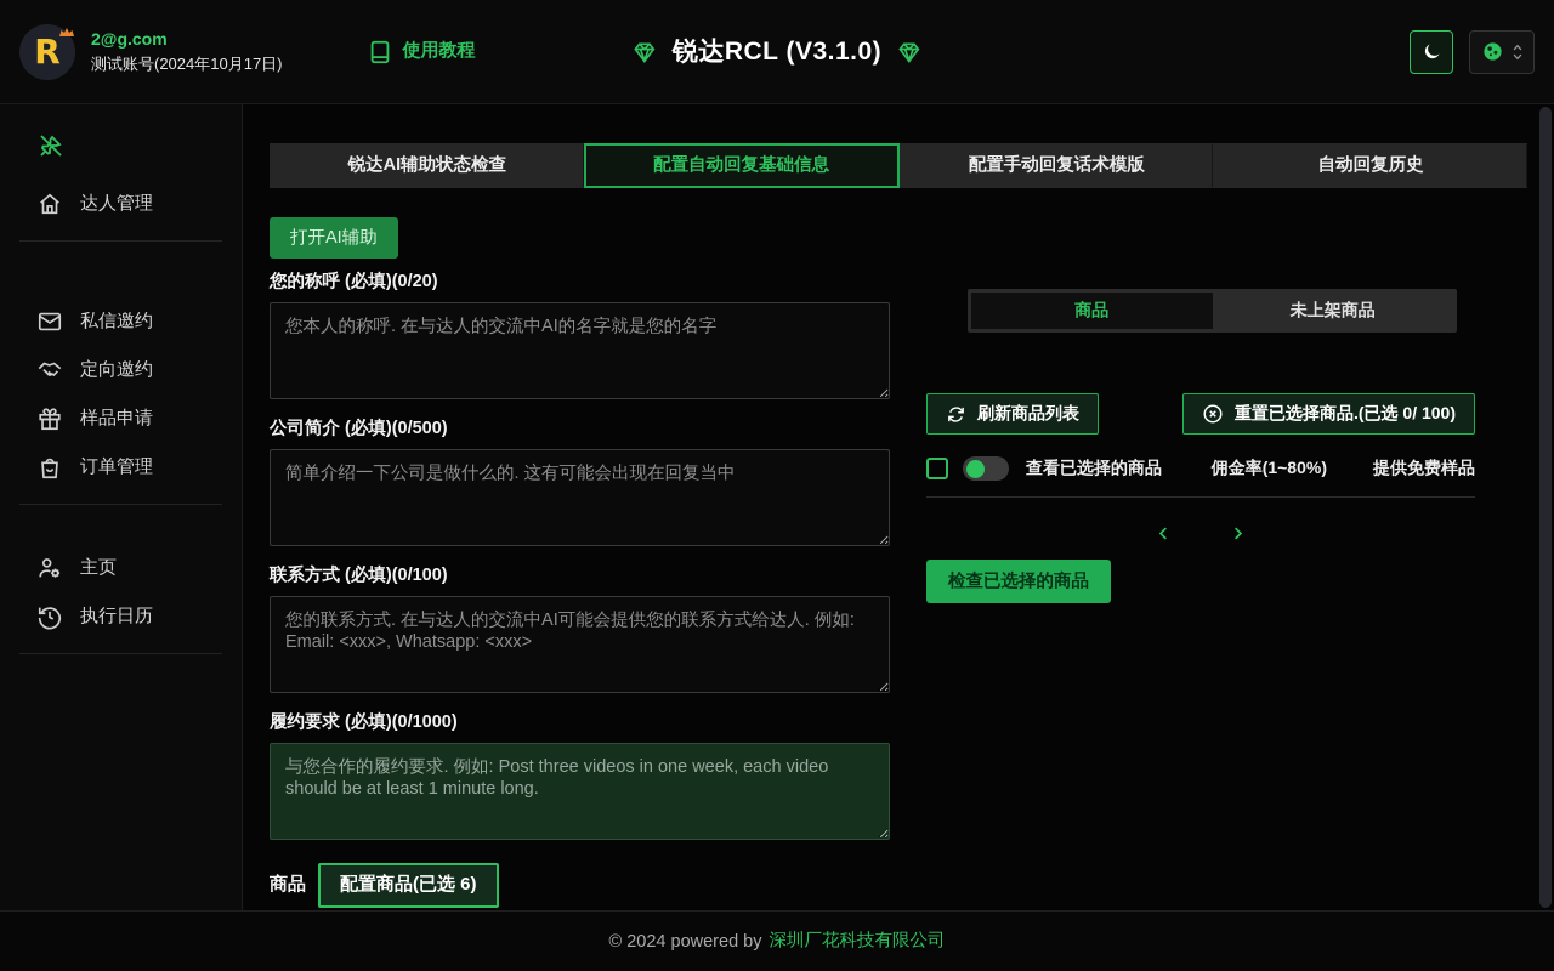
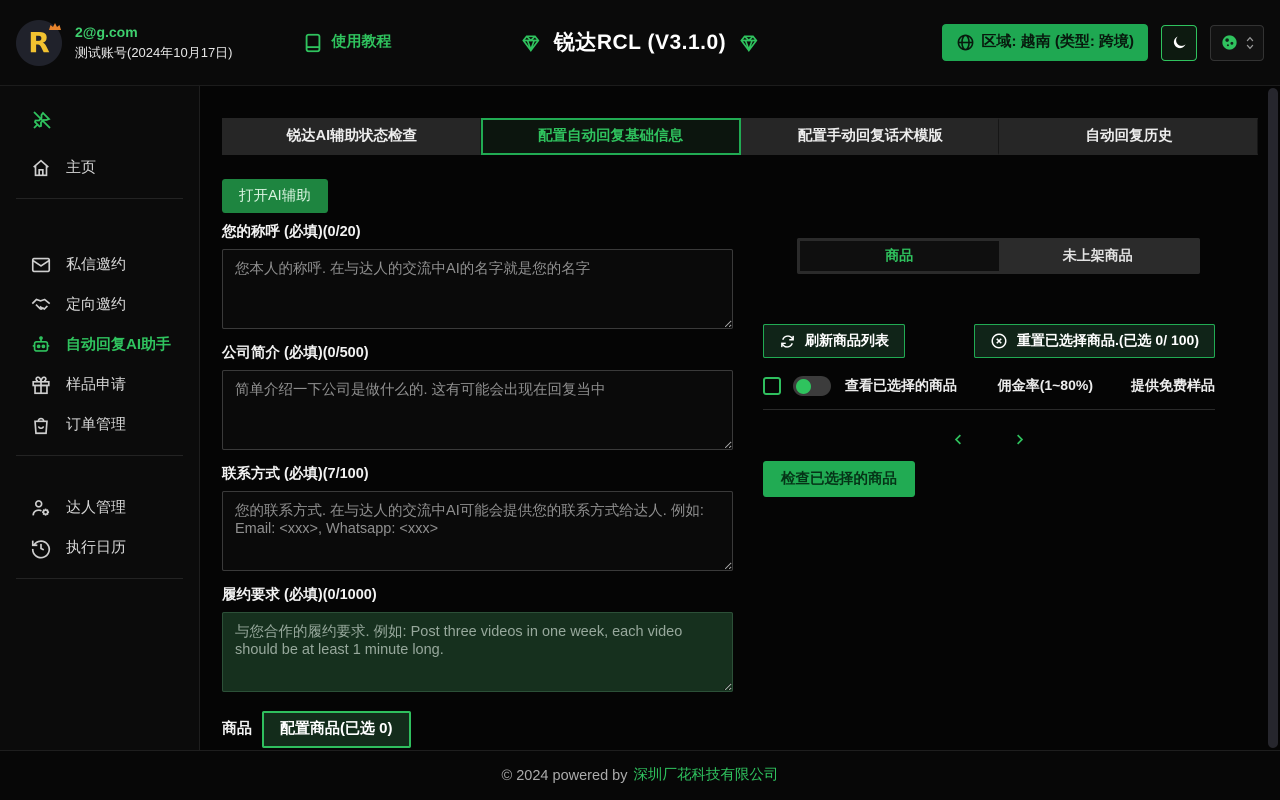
  R
  2@g.com
  测试账号(2024年10月17日)
  使用教程
  锐达RCL (V3.1.0)
+ 区域: 越南 (类型: 跨境)
- 达人管理
+ 主页
  私信邀约
  定向邀约
+ 自动回复AI助手
  样品申请
  订单管理
- 主页
+ 达人管理
  执行日历
  锐达AI辅助状态检查
  配置自动回复基础信息
  配置手动回复话术模版
  自动回复历史
  打开AI辅助
  您的称呼 (必填)(0/20)
  您本人的称呼. 在与达人的交流中AI的名字就是您的名字
  公司简介 (必填)(0/500)
  简单介绍一下公司是做什么的. 这有可能会出现在回复当中
- 联系方式 (必填)(0/100)
+ 联系方式 (必填)(7/100)
  履约要求 (必填)(0/1000)
  商品
- 配置商品(已选 6)
+ 配置商品(已选 0)
  商品
  未上架商品
  刷新商品列表
  重置已选择商品.(已选 0/ 100)
  查看已选择的商品
  佣金率(1~80%)
  提供免费样品
  检查已选择的商品
  © 2024 powered by
  深圳厂花科技有限公司
